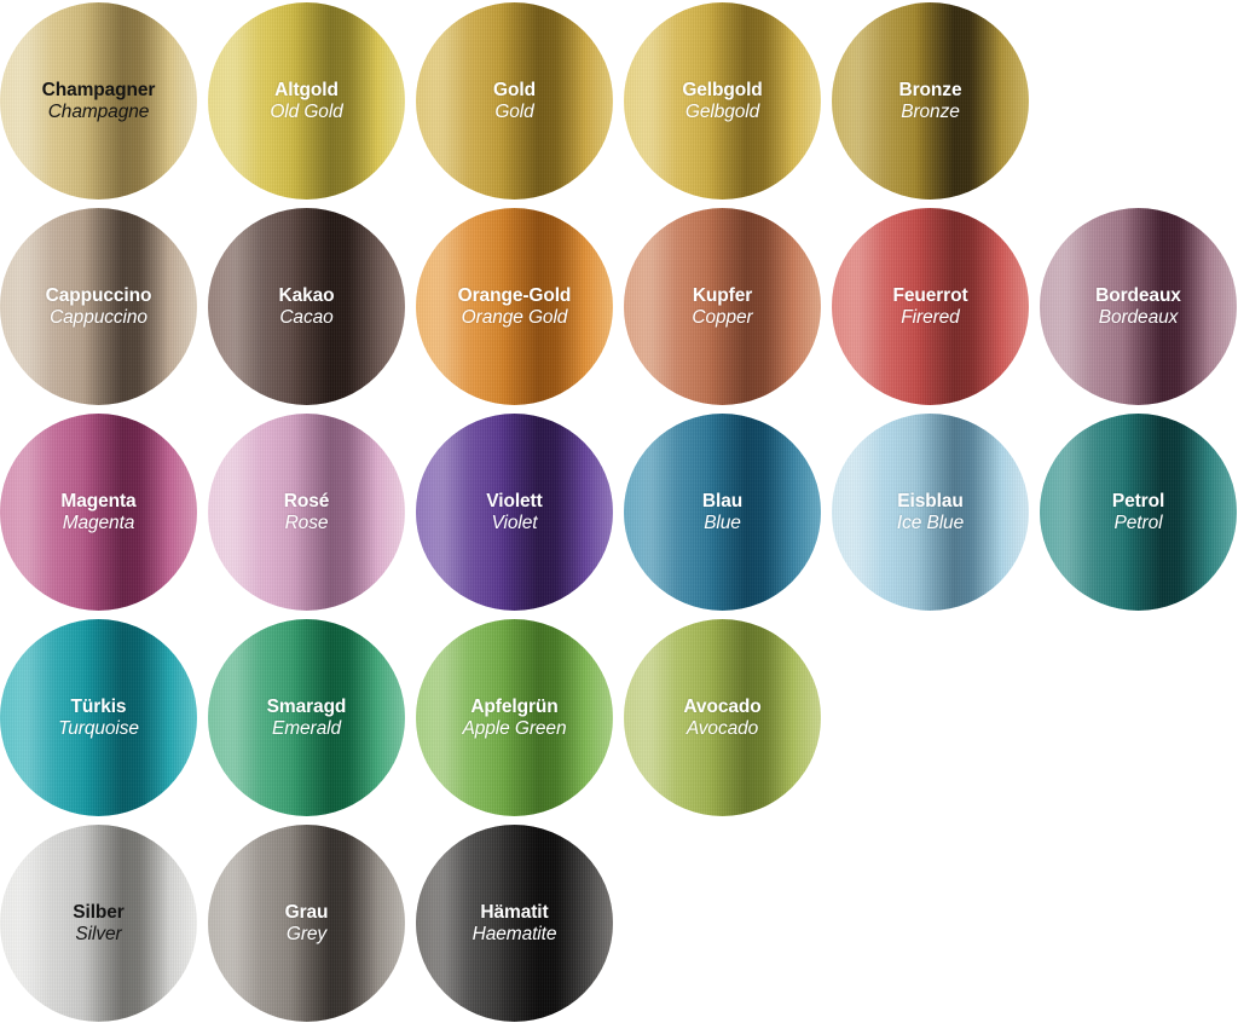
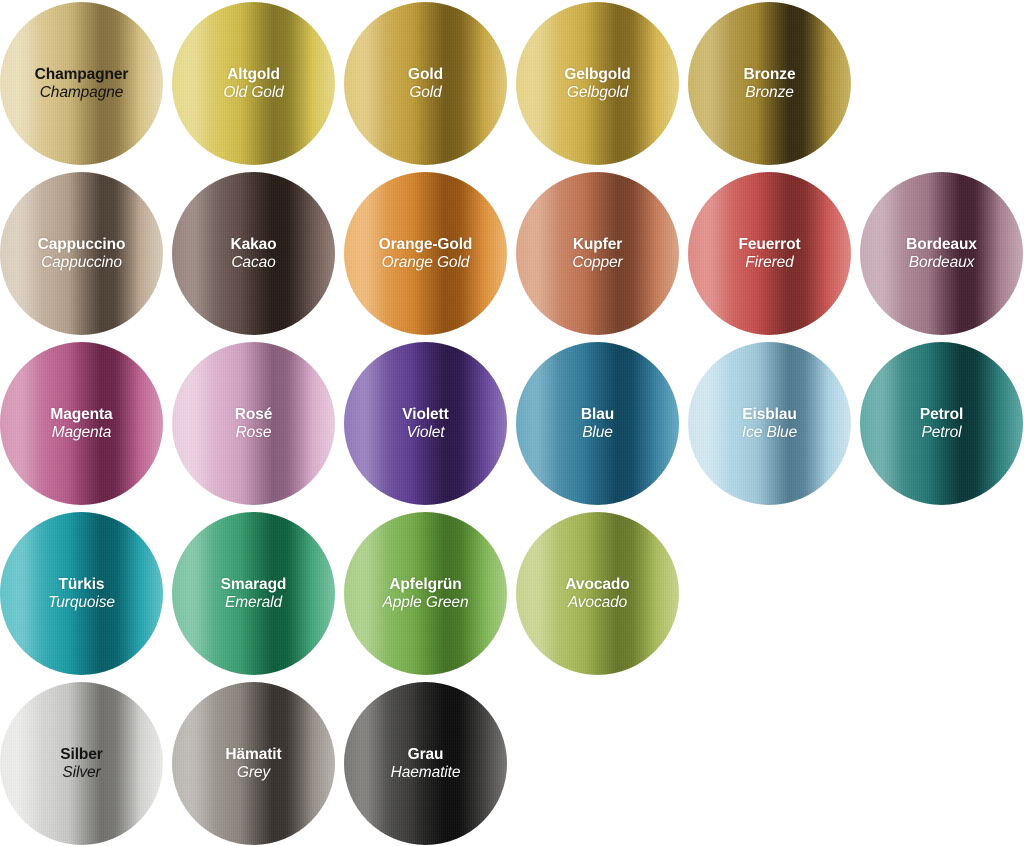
  Champagner
  Champagne
  Altgold
  Old Gold
  Gold
  Gold
  Gelbgold
  Gelbgold
  Bronze
  Bronze
  Cappuccino
  Cappuccino
  Kakao
  Cacao
  Orange-Gold
  Orange Gold
  Kupfer
  Copper
  Feuerrot
  Firered
  Bordeaux
  Bordeaux
  Magenta
  Magenta
  Rosé
  Rose
  Violett
  Violet
  Blau
  Blue
  Eisblau
  Ice Blue
  Petrol
  Petrol
  Türkis
  Turquoise
  Smaragd
  Emerald
  Apfelgrün
  Apple Green
  Avocado
  Avocado
  Silber
  Silver
- Grau
+ Hämatit
  Grey
- Hämatit
+ Grau
  Haematite
